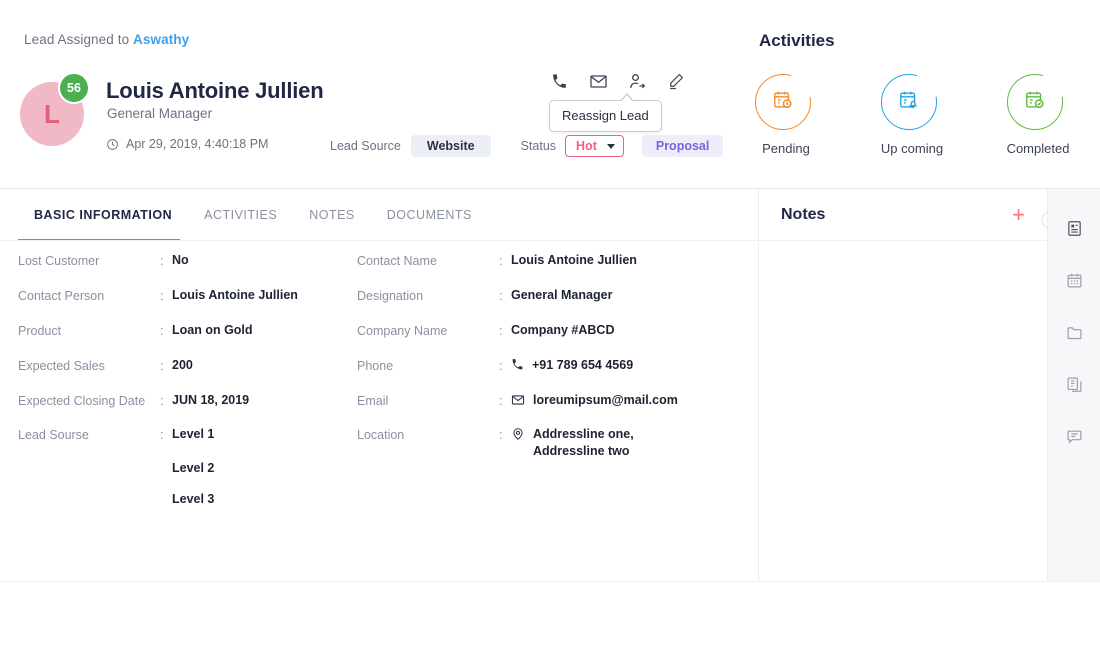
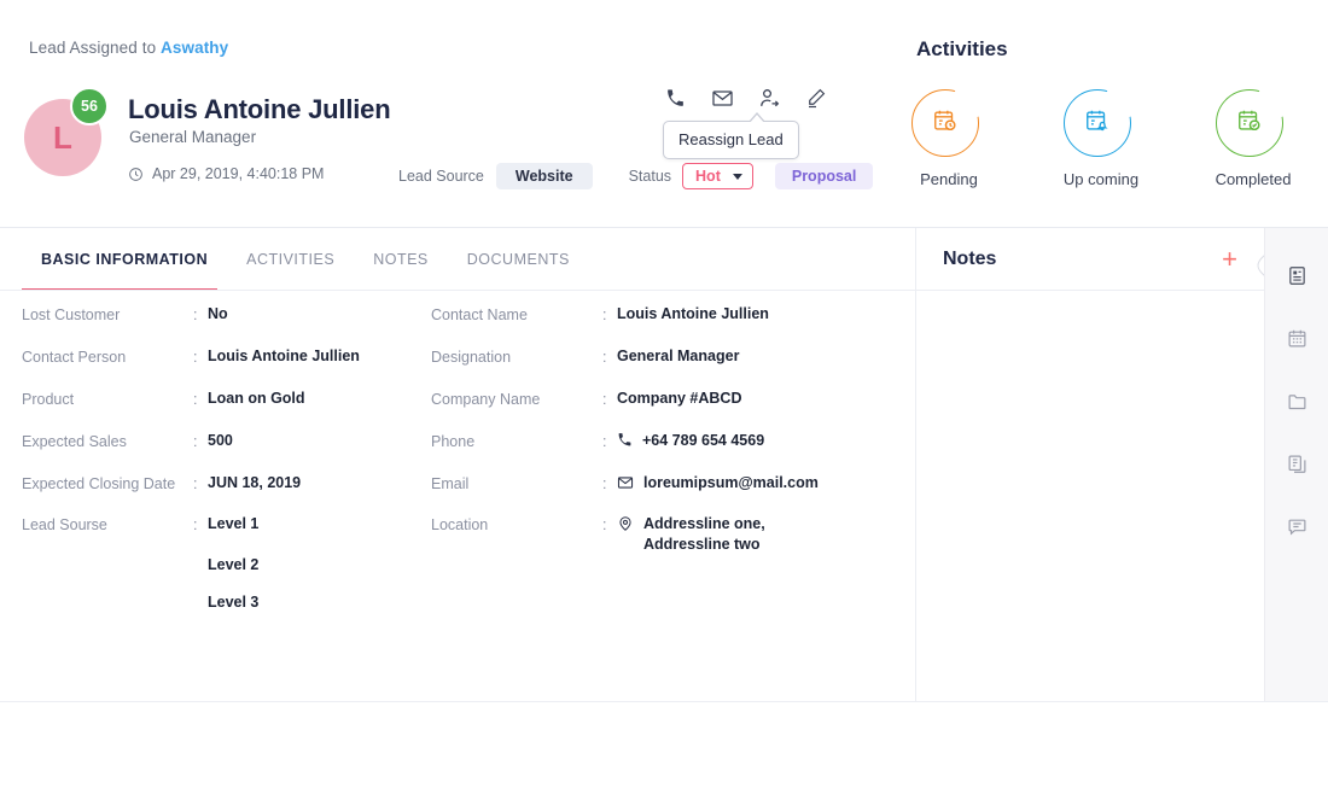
  Lead Assigned to Aswathy
  L
  56
  Louis Antoine Jullien
  General Manager
  Apr 29, 2019, 4:40:18 PM
  Reassign Lead
  Lead Source
  Website
  Status
  Hot
  Proposal
  Activities
  Pending
  Up coming
  Completed
  BASIC INFORMATION
  ACTIVITIES
  NOTES
  DOCUMENTS
  Lost Customer
  :
  No
  Contact Person
  :
  Louis Antoine Jullien
  Product
  :
  Loan on Gold
  Expected Sales
  :
- 200
+ 500
  Expected Closing Date
  :
  JUN 18, 2019
  Lead Sourse
  :
  Level 1
  Level 2
  Level 3
  Contact Name
  :
  Louis Antoine Jullien
  Designation
  :
  General Manager
  Company Name
  :
  Company #ABCD
  Phone
  :
- +91 789 654 4569
+ +64 789 654 4569
  Email
  :
  loreumipsum@mail.com
  Location
  :
  Addressline one,
  Addressline two
  Notes
  +
